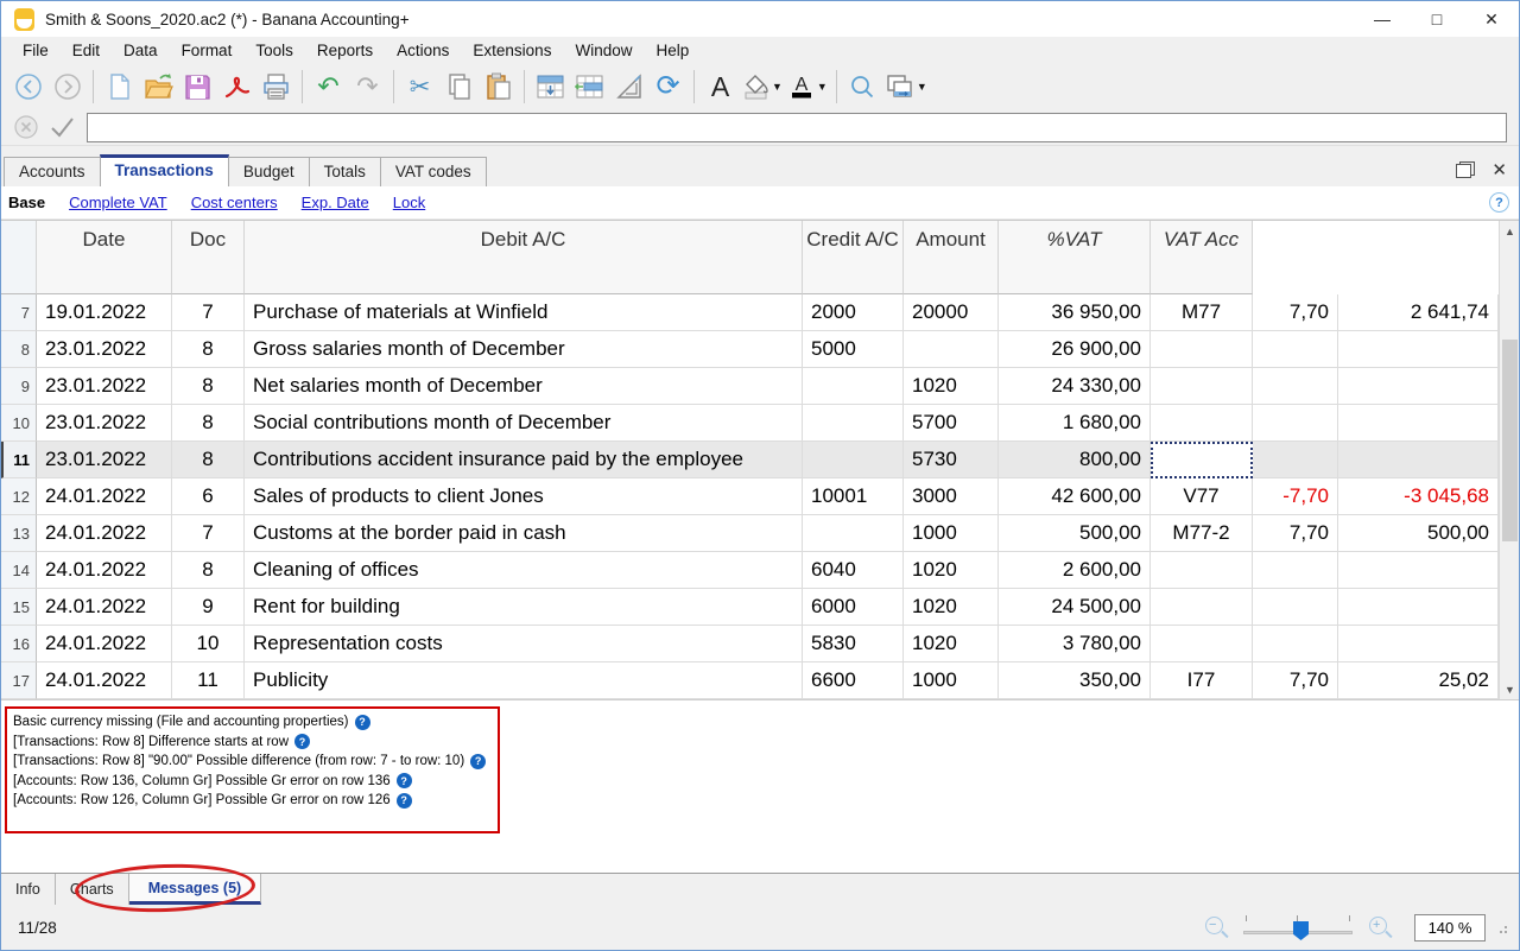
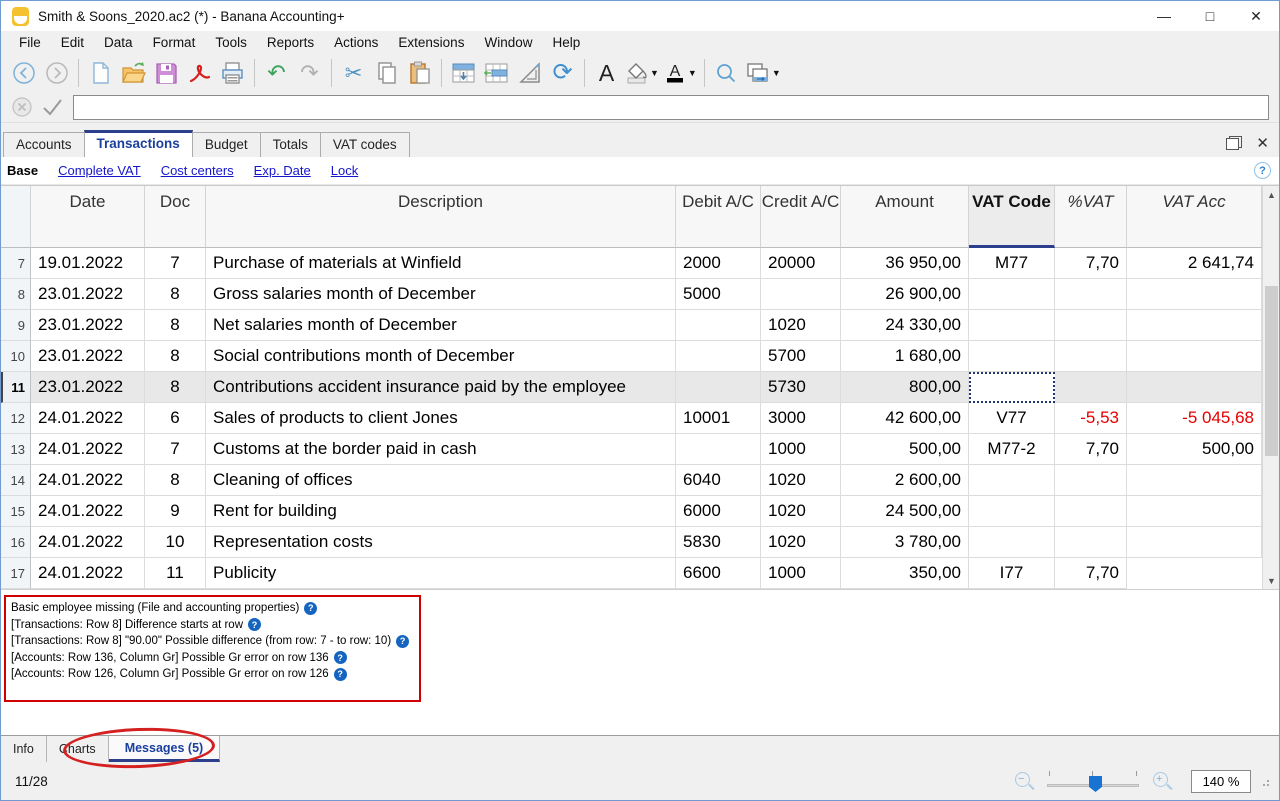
  Smith & Soons_2020.ac2 (*) - Banana Accounting+
  —
  □
  ✕
  File
  Edit
  Data
  Format
  Tools
  Reports
  Actions
  Extensions
  Window
  Help
  ↶
  ↷
  ✂
  ⟳
  A
  ▼
  A
  ▼
  ▼
  Accounts
  Transactions
  Budget
  Totals
  VAT codes
  ✕
  Base
  Complete VAT
  Cost centers
  Exp. Date
  Lock
  ?
  Date
  Doc
+ Description
  Debit A/C
  Credit A/C
  Amount
+ VAT Code
  %VAT
  VAT Acc
  7
  19.01.2022
  7
  Purchase of materials at Winfield
  2000
  20000
  36 950,00
  M77
  7,70
  2 641,74
  8
  23.01.2022
  8
  Gross salaries month of December
  5000
  26 900,00
  9
  23.01.2022
  8
  Net salaries month of December
  1020
  24 330,00
  10
  23.01.2022
  8
  Social contributions month of December
  5700
  1 680,00
  11
  23.01.2022
  8
  Contributions accident insurance paid by the employee
  5730
  800,00
  12
  24.01.2022
  6
  Sales of products to client Jones
  10001
  3000
  42 600,00
  V77
- -7,70
+ -5,53
- -3 045,68
+ -5 045,68
  13
  24.01.2022
  7
  Customs at the border paid in cash
  1000
  500,00
  M77-2
  7,70
  500,00
  14
  24.01.2022
  8
  Cleaning of offices
  6040
  1020
  2 600,00
  15
  24.01.2022
  9
  Rent for building
  6000
  1020
  24 500,00
  16
  24.01.2022
  10
  Representation costs
  5830
  1020
  3 780,00
  17
  24.01.2022
  11
  Publicity
  6600
  1000
  350,00
  I77
  7,70
- 25,02
  ▲
  ▼
- Basic currency missing (File and accounting properties)
+ Basic employee missing (File and accounting properties)
  ?
  [Transactions: Row 8] Difference starts at row
  ?
  [Transactions: Row 8] "90.00" Possible difference (from row: 7 - to row: 10)
  ?
  [Accounts: Row 136, Column Gr] Possible Gr error on row 136
  ?
  [Accounts: Row 126, Column Gr] Possible Gr error on row 126
  ?
  Info
  Charts
  Messages (5)
  11/28
  −
  +
  140 %
